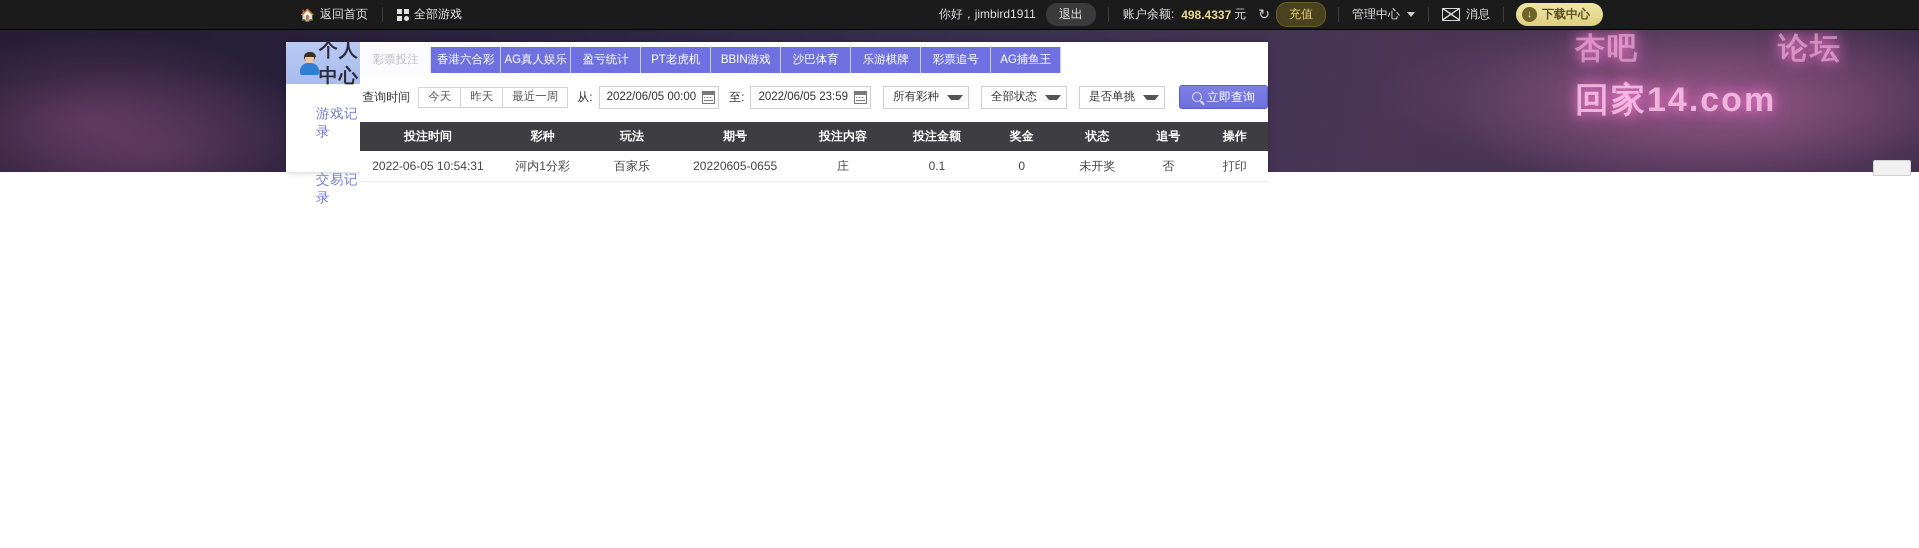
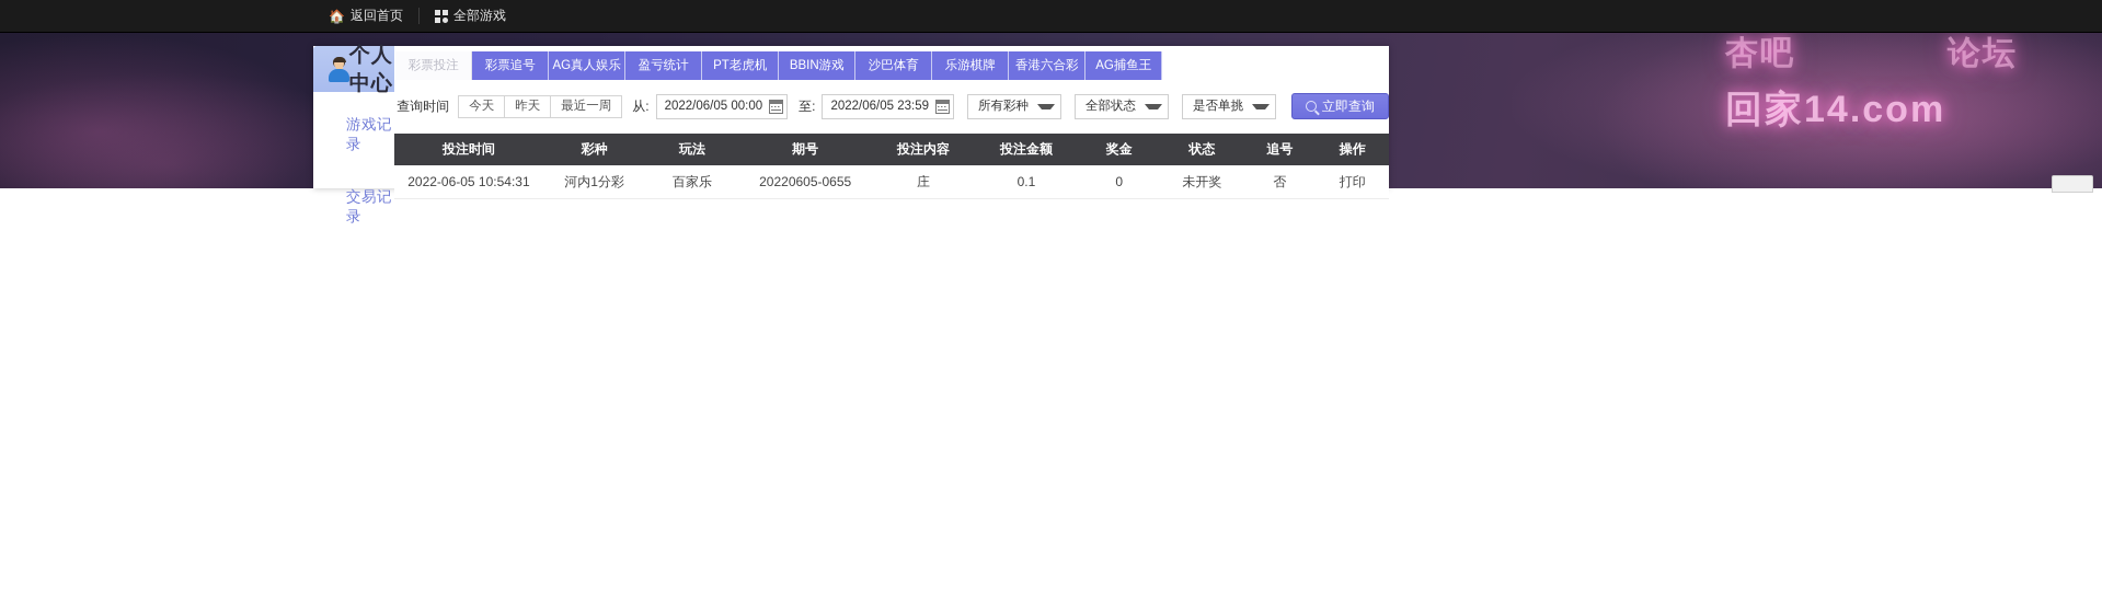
  杏吧
  论坛
  回家14.com
  🏠
  返回首页
  全部游戏
- 你好，jimbird1911
- 退出
- 账户余额:
- 498.4337
- 元
- ↻
- 充值
- 管理中心
- 消息
- ↓
- 下载中心
  个人中心
  游戏记录
  交易记录
  彩票投注
- 香港六合彩
+ 彩票追号
  AG真人娱乐
  盈亏统计
  PT老虎机
  BBIN游戏
  沙巴体育
  乐游棋牌
- 彩票追号
+ 香港六合彩
  AG捕鱼王
  查询时间
  今天
  昨天
  最近一周
  从:
  2022/06/05 00:00
  至:
  2022/06/05 23:59
  所有彩种
  全部状态
  是否单挑
  立即查询
  投注时间	彩种	玩法	期号	投注内容	投注金额	奖金	状态	追号	操作
  2022-06-05 10:54:31	河内1分彩	百家乐	20220605-0655	庄	0.1	0	未开奖	否	打印
